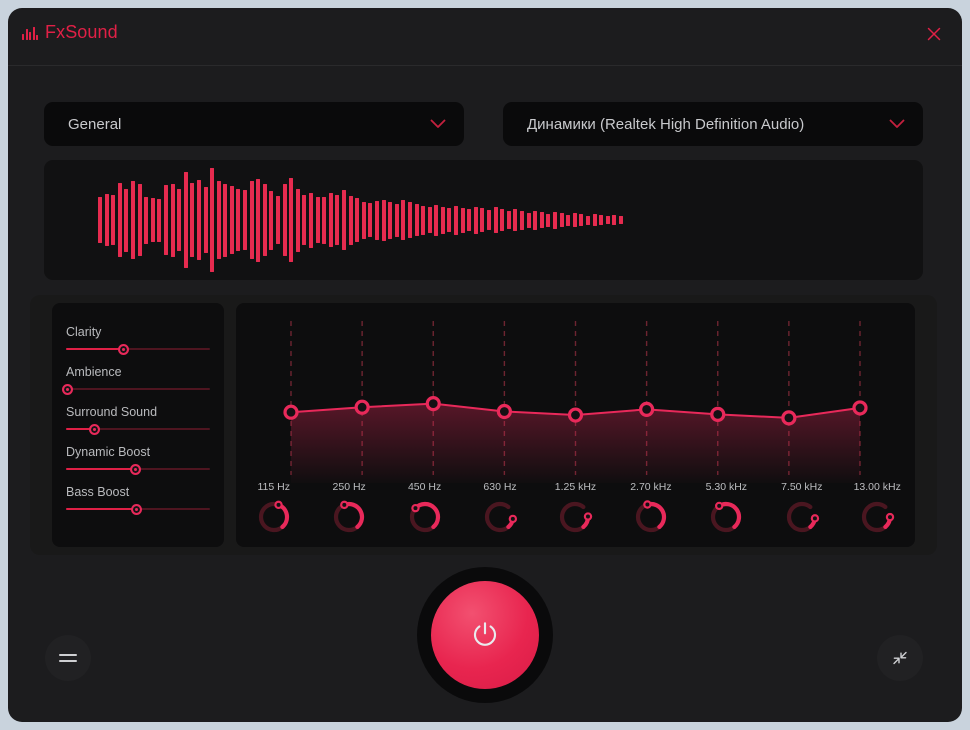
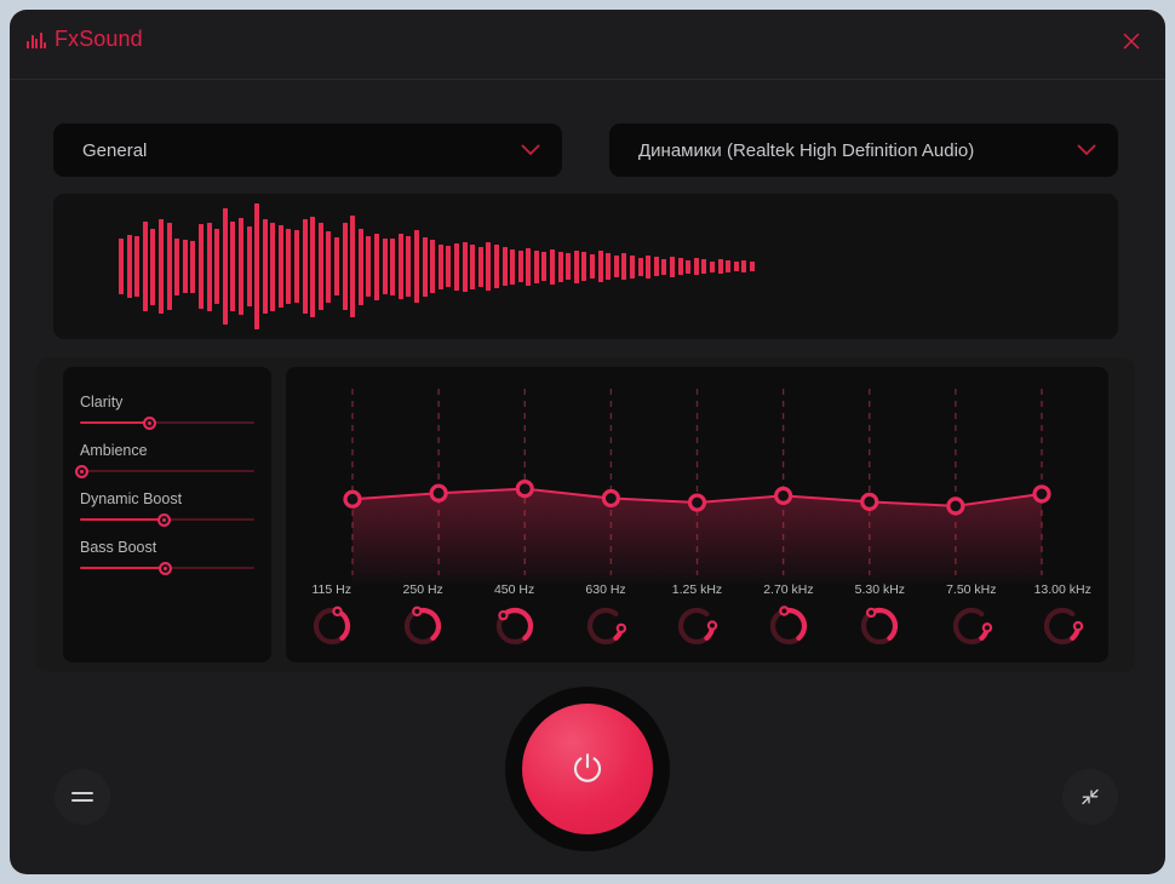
  FxSound
  General
  Динамики (Realtek High Definition Audio)
  Clarity
  Ambience
- Surround Sound
  Dynamic Boost
  Bass Boost
  115 Hz
  250 Hz
  450 Hz
  630 Hz
  1.25 kHz
  2.70 kHz
  5.30 kHz
  7.50 kHz
  13.00 kHz
